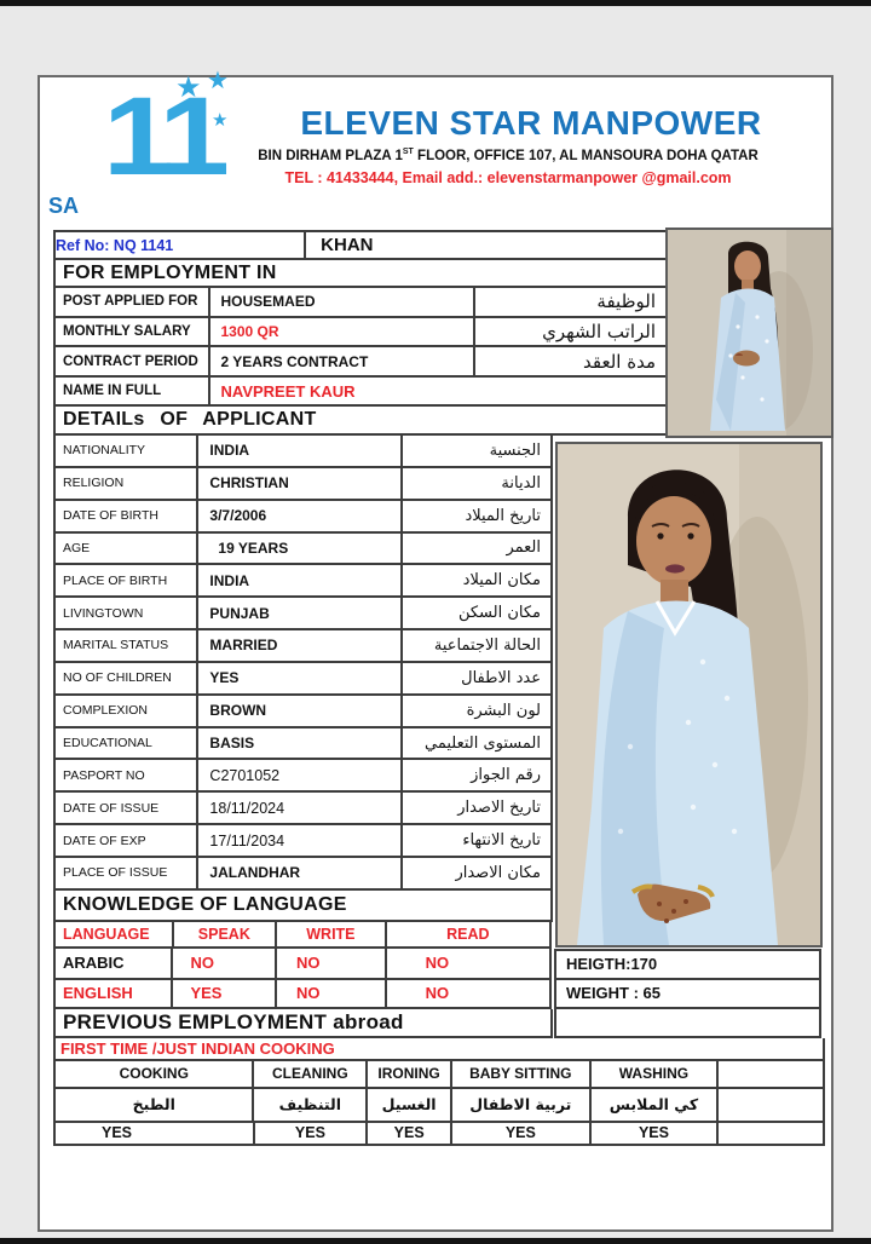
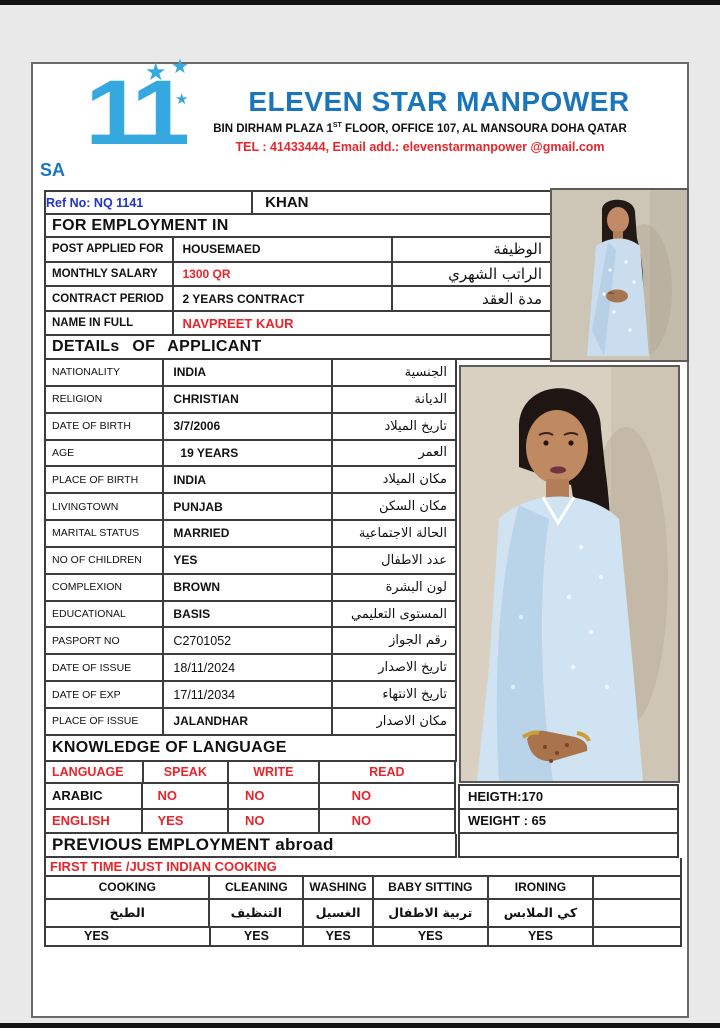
  11
  ★
  ★
  ★
  ELEVEN STAR MANPOWER
  BIN DIRHAM PLAZA 1 FLOOR, OFFICE 107, AL MANSOURA DOHA QATAR
  TEL : 41433444, Email add.: elevenstarmanpower @gmail.com
  SA
  Ref No: NQ 1141
  KHAN
  FOR EMPLOYMENT IN
  POST APPLIED FOR
  HOUSEMAED
  الوظيفة
  MONTHLY SALARY
  1300 QR
  الراتب الشهري
  CONTRACT PERIOD
  2 YEARS CONTRACT
  مدة العقد
  NAME IN FULL
  NAVPREET KAUR
  DETAILs OF APPLICANT
  NATIONALITY
  INDIA
  الجنسية
  RELIGION
  CHRISTIAN
  الديانة
  DATE OF BIRTH
  3/7/2006
  تاريخ الميلاد
  AGE
  19 YEARS
  العمر
  PLACE OF BIRTH
  INDIA
  مكان الميلاد
  LIVINGTOWN
  PUNJAB
  مكان السكن
  MARITAL STATUS
  MARRIED
  الحالة الاجتماعية
  NO OF CHILDREN
  YES
  عدد الاطفال
  COMPLEXION
  BROWN
  لون البشرة
  EDUCATIONAL
  BASIS
  المستوى التعليمي
  PASPORT NO
  C2701052
  رقم الجواز
  DATE OF ISSUE
  18/11/2024
  تاريخ الاصدار
  DATE OF EXP
  17/11/2034
  تاريخ الانتهاء
  PLACE OF ISSUE
  JALANDHAR
  مكان الاصدار
  KNOWLEDGE OF LANGUAGE
  LANGUAGE
  SPEAK
  WRITE
  READ
  ARABIC
  NO
  NO
  NO
  ENGLISH
  YES
  NO
  NO
  HEIGTH:170
  WEIGHT : 65
  PREVIOUS EMPLOYMENT abroad
  FIRST TIME /JUST INDIAN COOKING
  COOKING
  CLEANING
- IRONING
+ WASHING
  BABY SITTING
- WASHING
+ IRONING
  الطبخ
  التنظيف
  الغسيل
  تربية الاطفال
  كي الملابس
  YES
  YES
  YES
  YES
  YES
